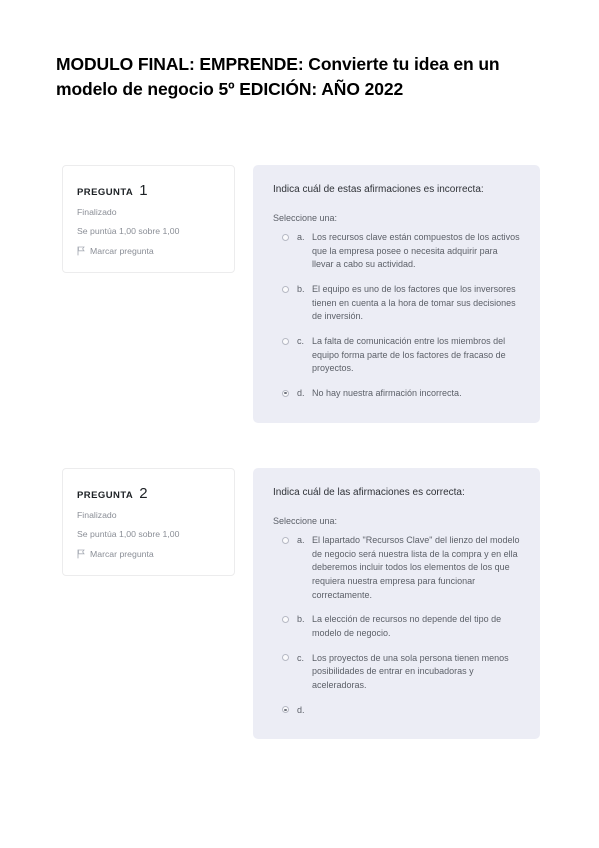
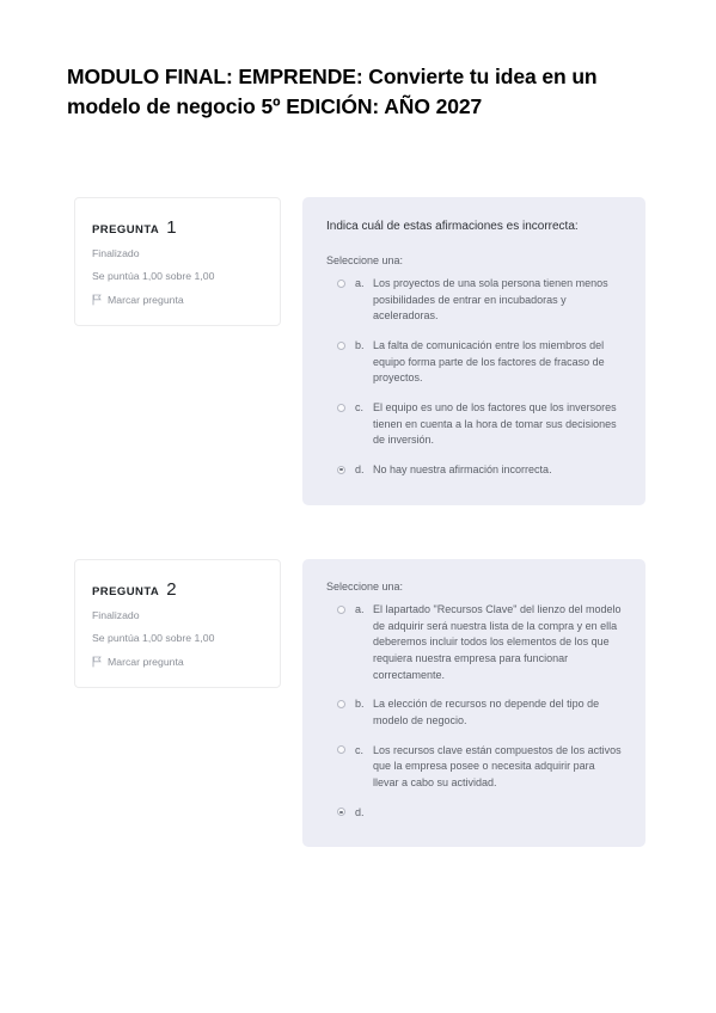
- MODULO FINAL: EMPRENDE: Convierte tu idea en un modelo de negocio 5º EDICIÓN: AÑO 2022
+ MODULO FINAL: EMPRENDE: Convierte tu idea en un modelo de negocio 5º EDICIÓN: AÑO 2027
  PREGUNTA
  1
  Finalizado
  Se puntúa 1,00 sobre 1,00
  Marcar pregunta
  Indica cuál de estas afirmaciones es incorrecta:
  Seleccione una:
  a.
- Los recursos clave están compuestos de los activos que la empresa posee o necesita adquirir para llevar a cabo su actividad.
+ Los proyectos de una sola persona tienen menos posibilidades de entrar en incubadoras y aceleradoras.
  b.
- El equipo es uno de los factores que los inversores tienen en cuenta a la hora de tomar sus decisiones de inversión.
+ La falta de comunicación entre los miembros del equipo forma parte de los factores de fracaso de proyectos.
  c.
- La falta de comunicación entre los miembros del equipo forma parte de los factores de fracaso de proyectos.
+ El equipo es uno de los factores que los inversores tienen en cuenta a la hora de tomar sus decisiones de inversión.
  d.
  No hay nuestra afirmación incorrecta.
  PREGUNTA
  2
  Finalizado
  Se puntúa 1,00 sobre 1,00
  Marcar pregunta
- Indica cuál de las afirmaciones es correcta:
  Seleccione una:
  a.
- El lapartado "Recursos Clave" del lienzo del modelo de negocio será nuestra lista de la compra y en ella deberemos incluir todos los elementos de los que requiera nuestra empresa para funcionar correctamente.
+ El lapartado "Recursos Clave" del lienzo del modelo de adquirir será nuestra lista de la compra y en ella deberemos incluir todos los elementos de los que requiera nuestra empresa para funcionar correctamente.
  b.
  La elección de recursos no depende del tipo de modelo de negocio.
  c.
- Los proyectos de una sola persona tienen menos posibilidades de entrar en incubadoras y aceleradoras.
+ Los recursos clave están compuestos de los activos que la empresa posee o necesita adquirir para llevar a cabo su actividad.
  d.
